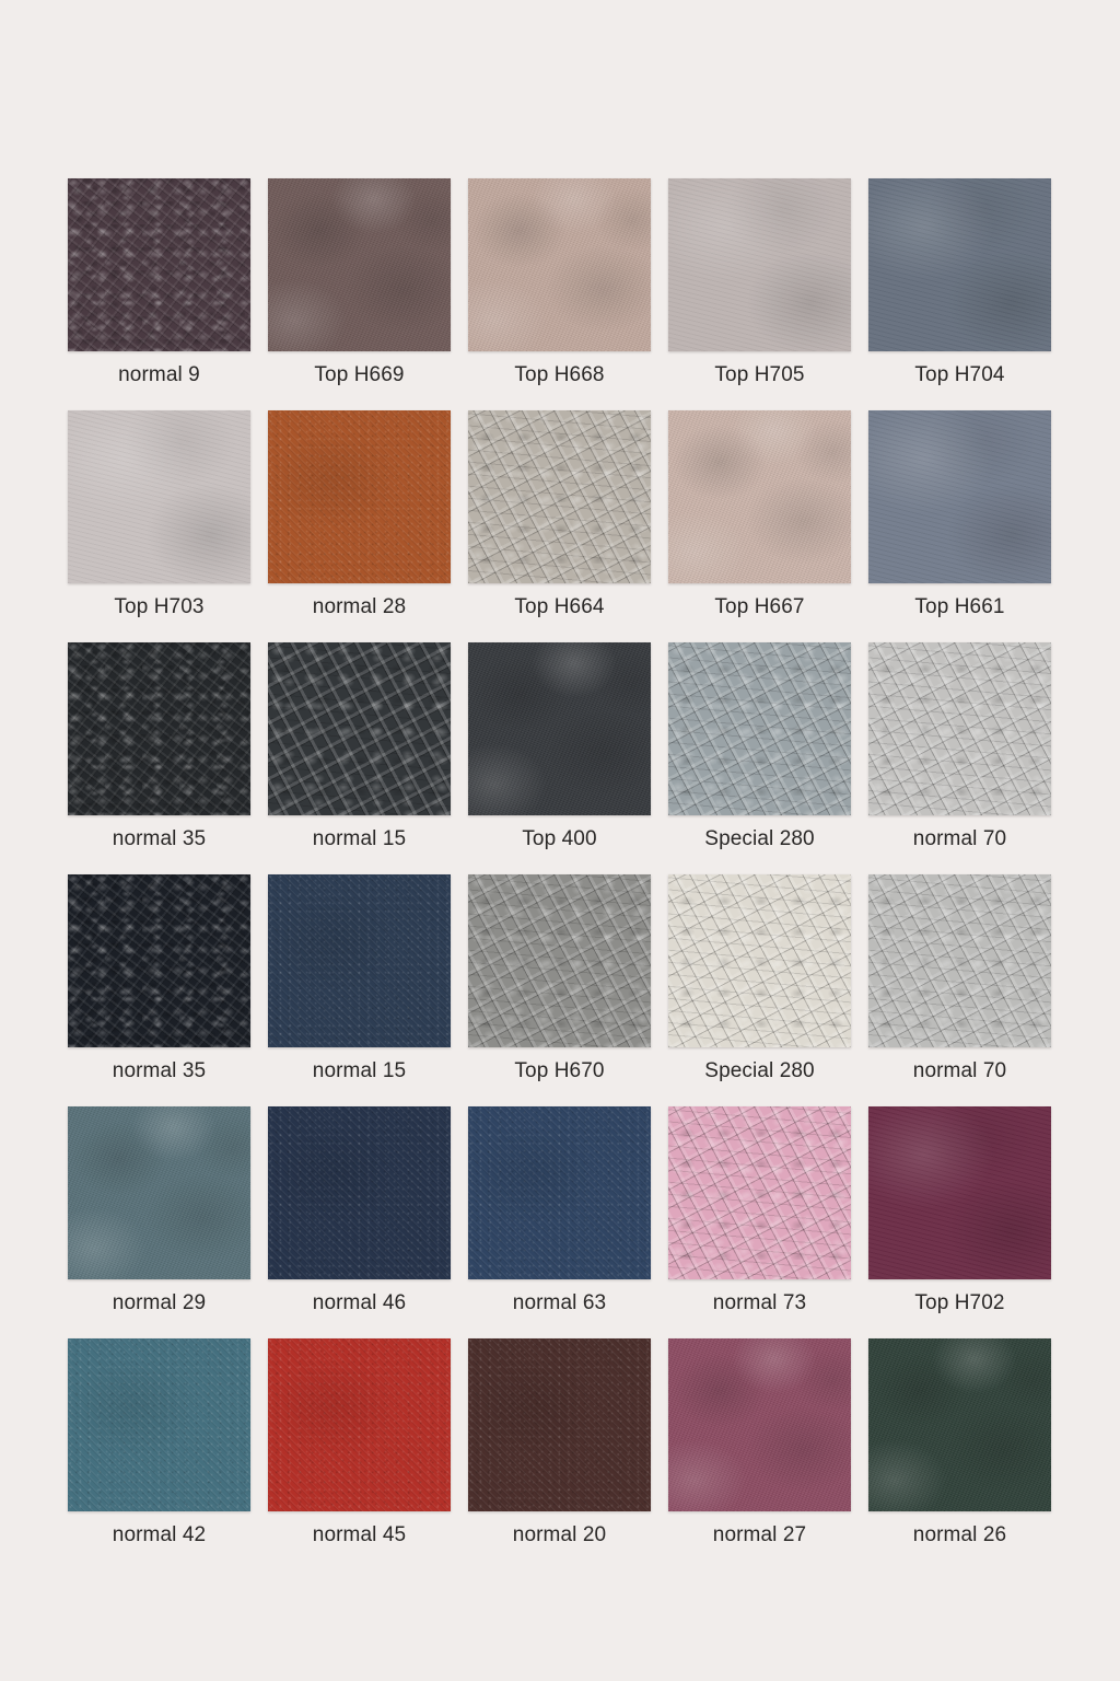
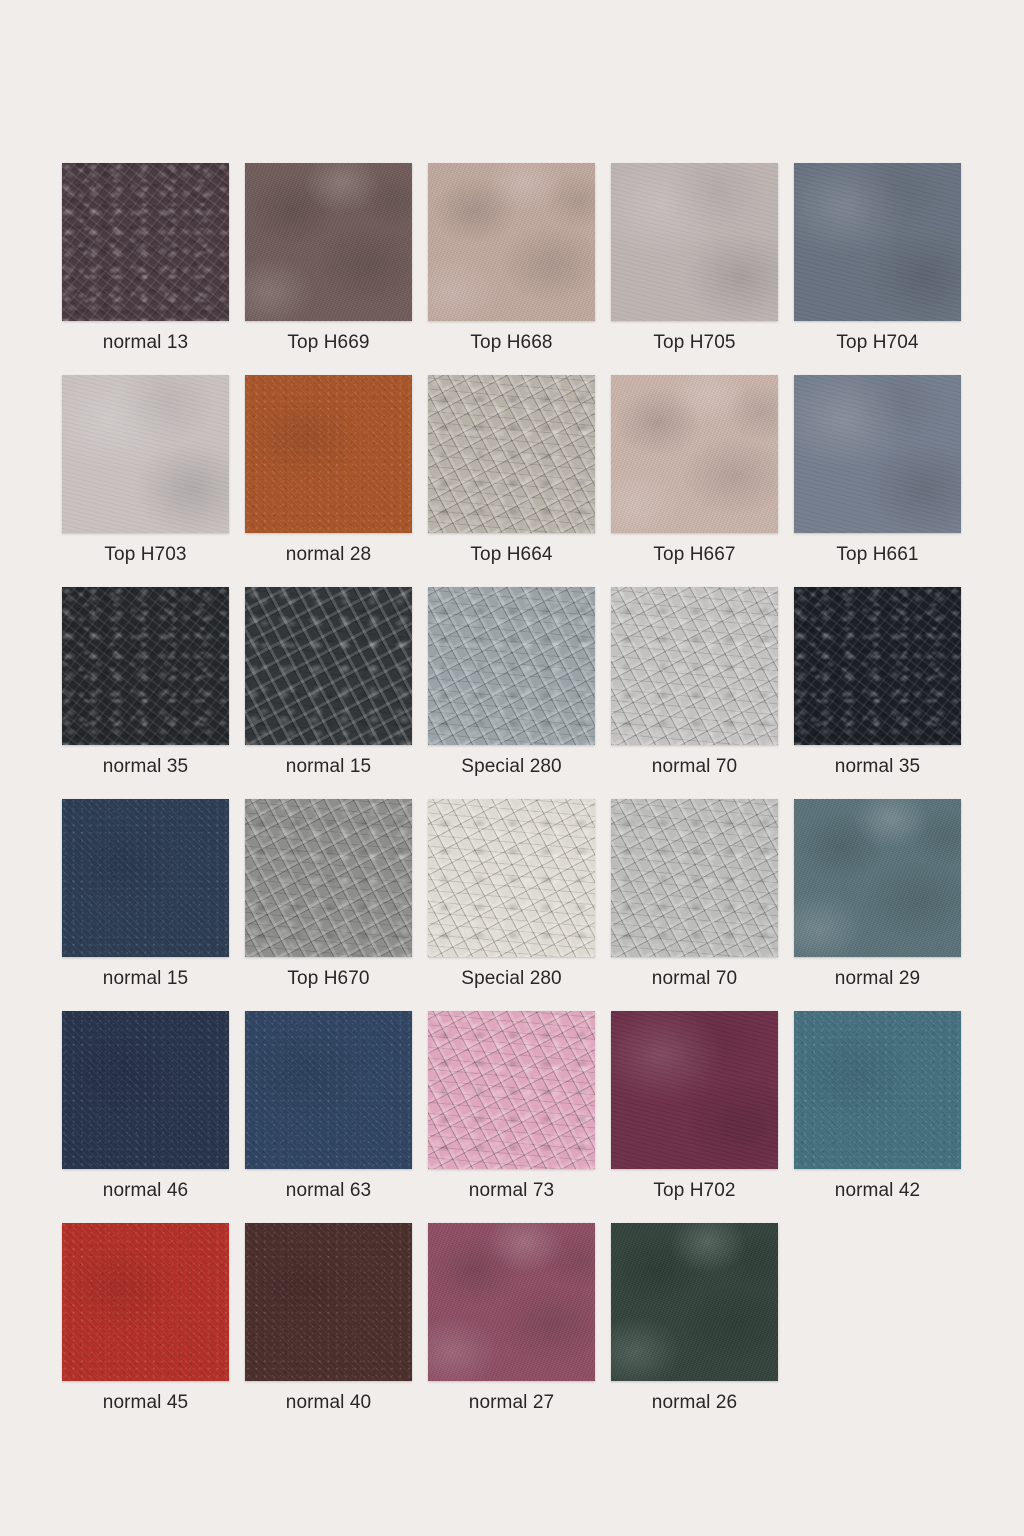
- normal 9
+ normal 13
  Top H669
  Top H668
  Top H705
  Top H704
  Top H703
  normal 28
  Top H664
  Top H667
  Top H661
  normal 35
  normal 15
- Top 400
  Special 280
  normal 70
  normal 35
  normal 15
  Top H670
  Special 280
  normal 70
  normal 29
  normal 46
  normal 63
  normal 73
  Top H702
  normal 42
  normal 45
- normal 20
+ normal 40
  normal 27
  normal 26
